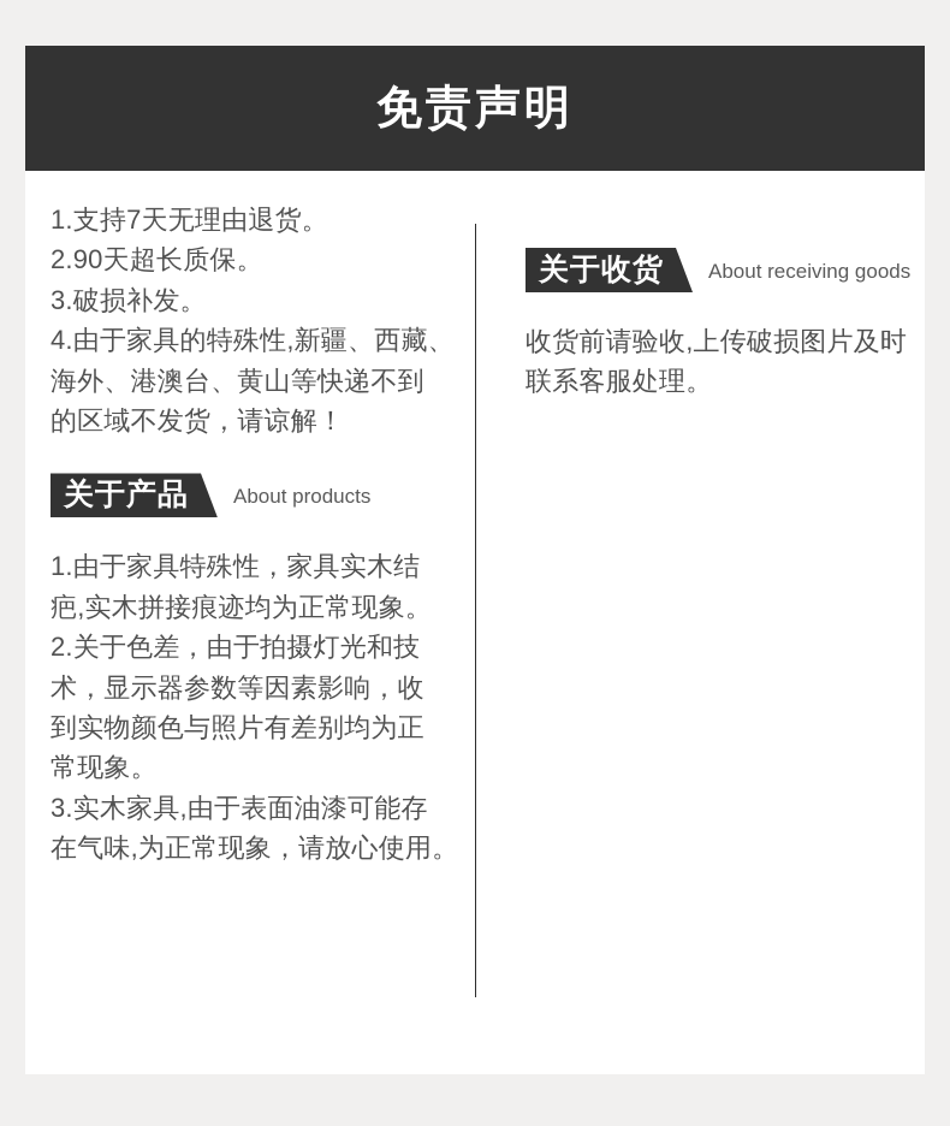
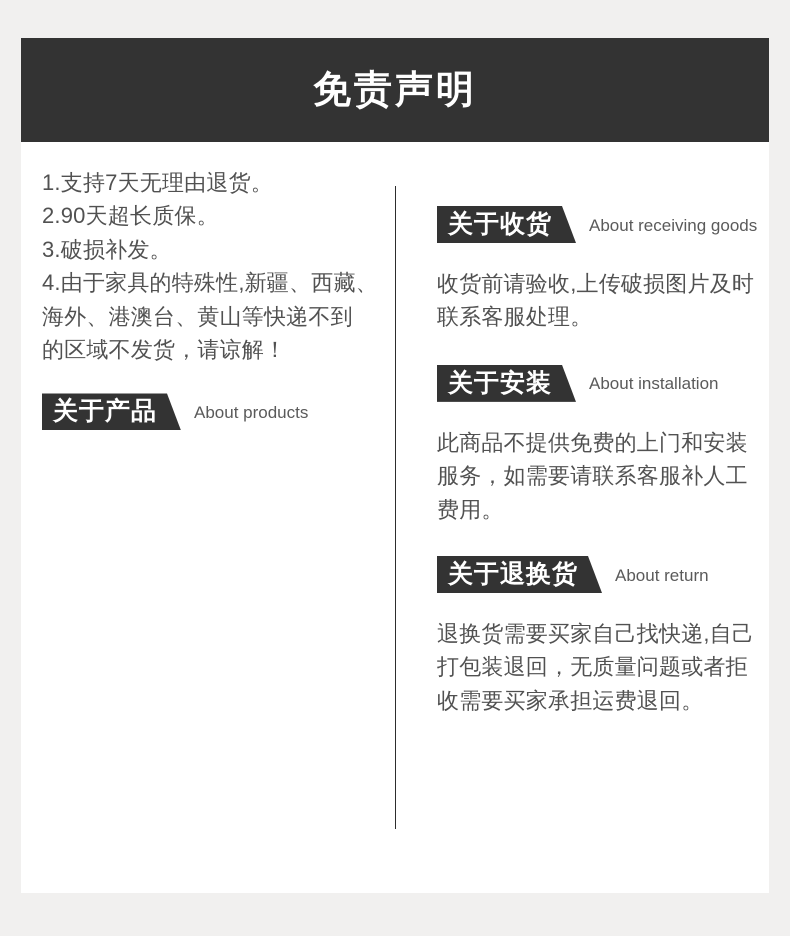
  免责声明
  1.支持7天无理由退货。
  2.90天超长质保。
  3.破损补发。
  4.由于家具的特殊性,新疆、西藏、
  海外、港澳台、黄山等快递不到
  的区域不发货，请谅解！
  关于产品
  About products
- 1.由于家具特殊性，家具实木结
- 疤,实木拼接痕迹均为正常现象。
- 2.关于色差，由于拍摄灯光和技
- 术，显示器参数等因素影响，收
- 到实物颜色与照片有差别均为正
- 常现象。
- 3.实木家具,由于表面油漆可能存
- 在气味,为正常现象，请放心使用。
  关于收货
  About receiving goods
  收货前请验收,上传破损图片及时
  联系客服处理。
+ 关于安装
+ About installation
+ 此商品不提供免费的上门和安装
+ 服务，如需要请联系客服补人工
+ 费用。
+ 关于退换货
+ About return
+ 退换货需要买家自己找快递,自己
+ 打包装退回，无质量问题或者拒
+ 收需要买家承担运费退回。
